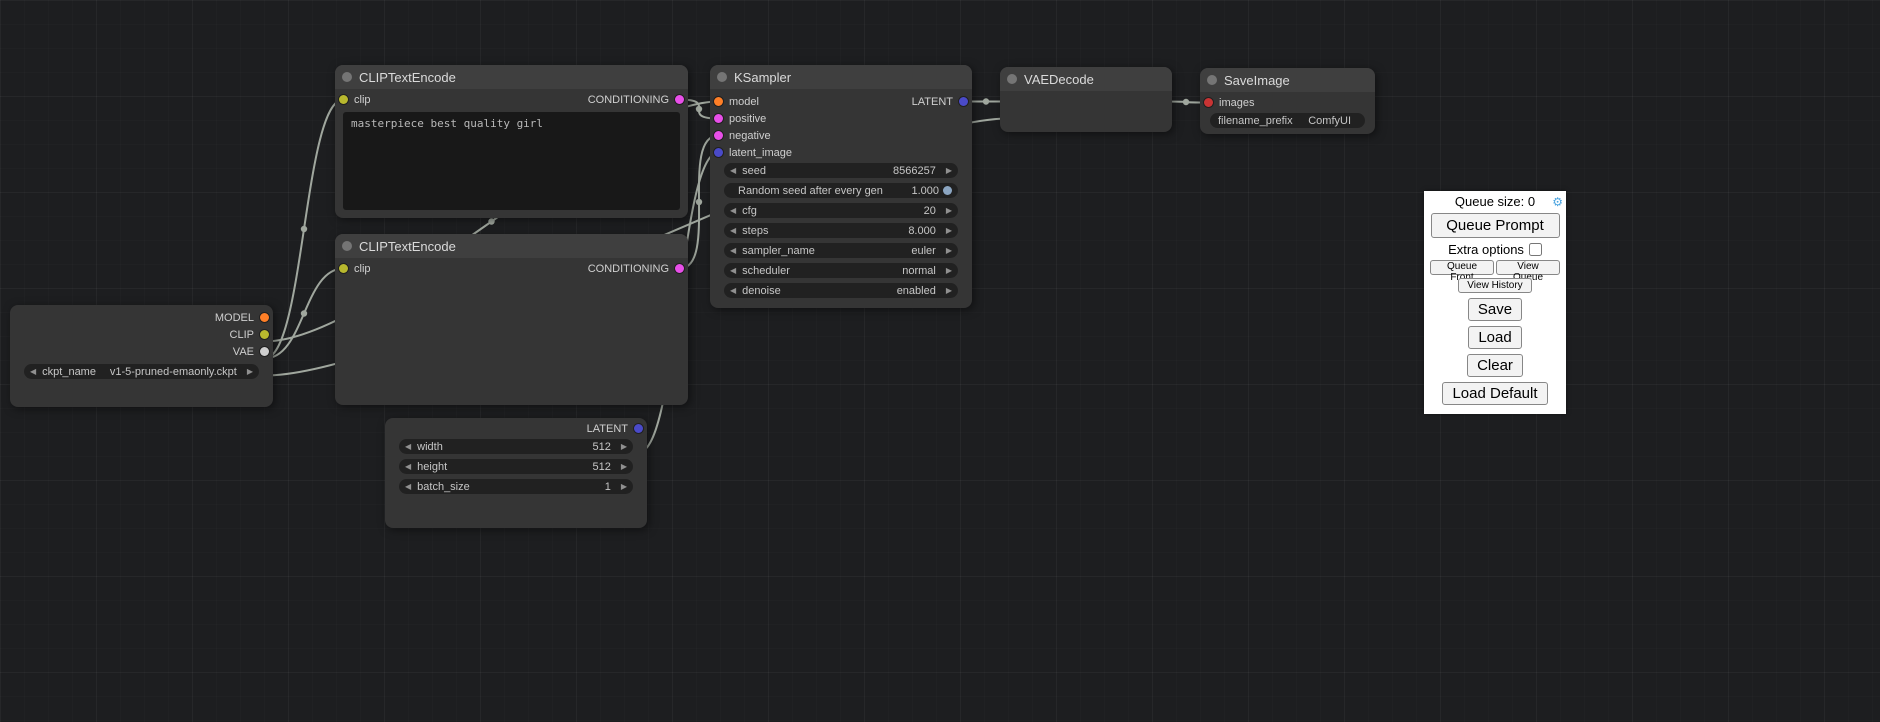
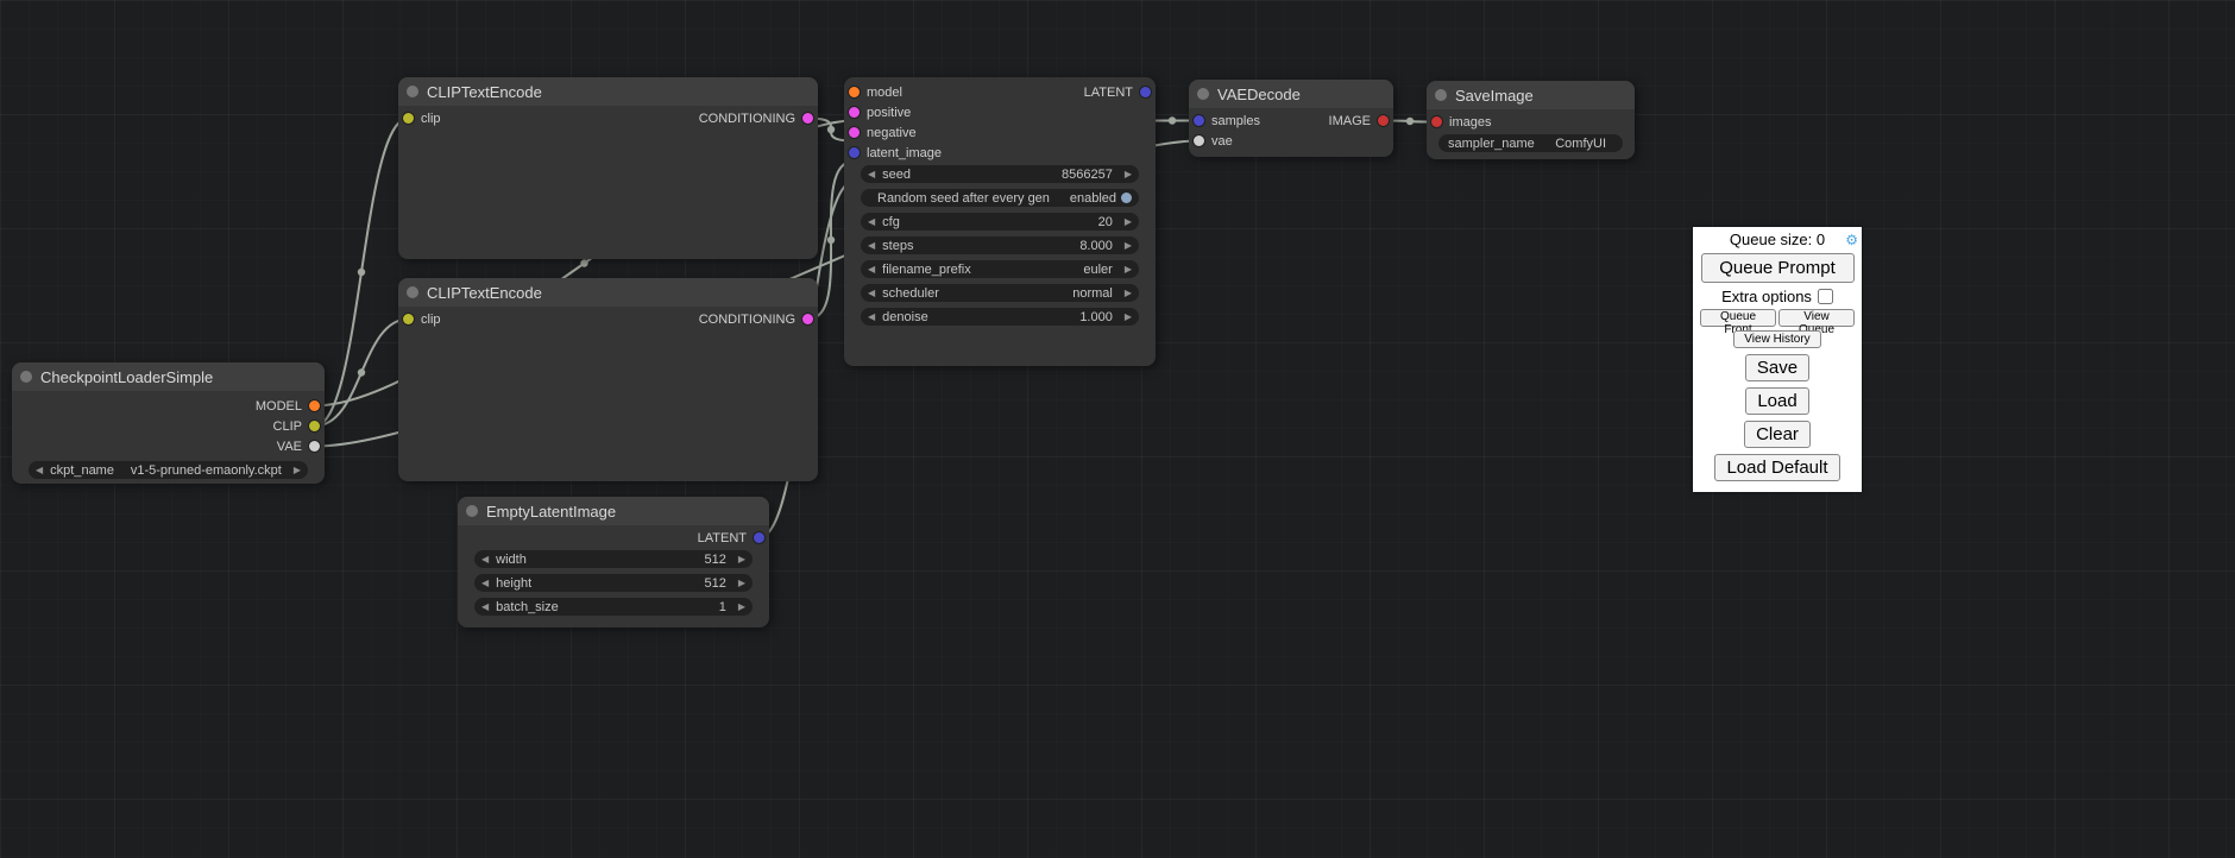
+ CheckpointLoaderSimple
  MODEL
  CLIP
  VAE
  ◀
  ckpt_name
  v1-5-pruned-emaonly.ckpt
  ▶
  CLIPTextEncode
  clip
  CONDITIONING
- masterpiece best quality girl
  CLIPTextEncode
  clip
  CONDITIONING
- KSampler
  model
  positive
  negative
  latent_image
  LATENT
  ◀
  seed
  8566257
  ▶
  Random seed after every gen
- 1.000
+ enabled
  ◀
  cfg
  20
  ▶
  ◀
  steps
  8.000
  ▶
  ◀
- sampler_name
+ filename_prefix
  euler
  ▶
  ◀
  scheduler
  normal
  ▶
  ◀
  denoise
- enabled
+ 1.000
  ▶
  VAEDecode
+ samples
+ vae
+ IMAGE
  SaveImage
  images
- filename_prefix
+ sampler_name
  ComfyUI
+ EmptyLatentImage
  LATENT
  ◀
  width
  512
  ▶
  ◀
  height
  512
  ▶
  ◀
  batch_size
  1
  ▶
  Queue size: 0
  ⚙
  Queue Prompt
  Extra options
  Queue Fr
  View History
  Save
  Load
  Clear
  Load Default
